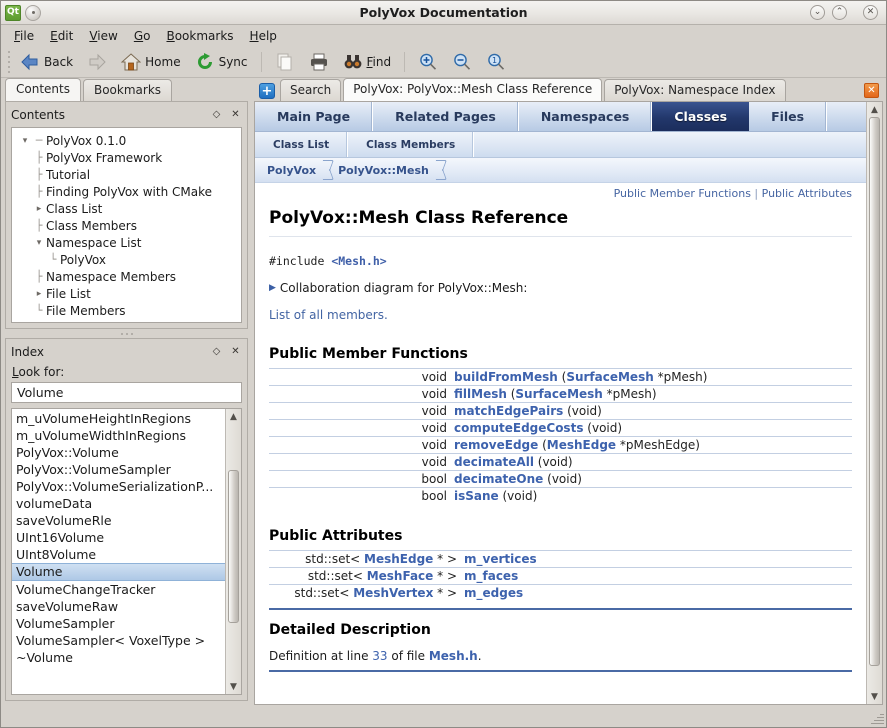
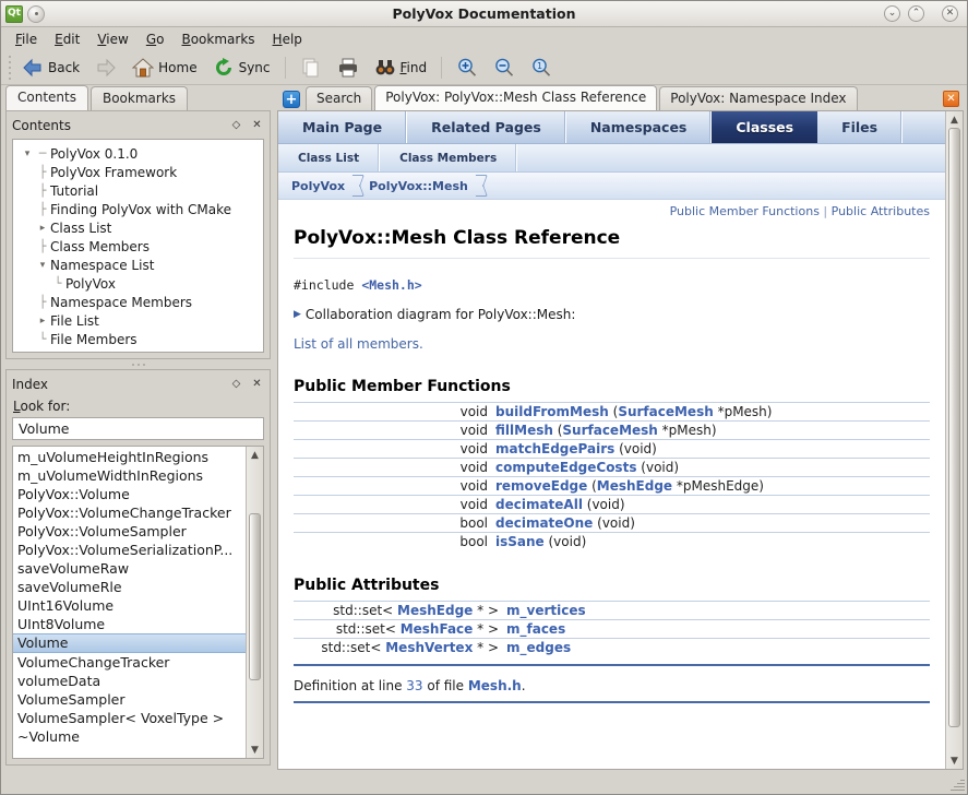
  Qt
  PolyVox Documentation
  ⌄
  ⌃
  ✕
  File
  Edit
  View
  Go
  Bookmarks
  Help
  Back
  Home
  Sync
  Find
  1
  Contents
  Bookmarks
  Contents
  ◇
  ✕
  ▾
  ─
  PolyVox 0.1.0
  ├
  PolyVox Framework
  ├
  Tutorial
  ├
  Finding PolyVox with CMake
  ▸
  Class List
  ├
  Class Members
  ▾
  Namespace List
  └
  PolyVox
  ├
  Namespace Members
  ▸
  File List
  └
  File Members
  Index
  ◇
  ✕
  Look for:
  Volume
  m_uVolumeHeightInRegions
  m_uVolumeWidthInRegions
  PolyVox::Volume
+ PolyVox::VolumeChangeTracker
  PolyVox::VolumeSampler
  PolyVox::VolumeSerializationP...
- volumeData
+ saveVolumeRaw
  saveVolumeRle
  UInt16Volume
  UInt8Volume
  Volume
  VolumeChangeTracker
- saveVolumeRaw
+ volumeData
  VolumeSampler
  VolumeSampler< VoxelType >
  ~Volume
  ▲
  ▼
  +
  Search
  PolyVox: PolyVox::Mesh Class Reference
  PolyVox: Namespace Index
  ✕
  Main Page
  Related Pages
  Namespaces
  Classes
  Files
  Class List
  Class Members
  PolyVox
  PolyVox::Mesh
  Public Member Functions | Public Attributes
  PolyVox::Mesh Class Reference
  #include <Mesh.h>
  ▶
  Collaboration diagram for PolyVox::Mesh:
  List of all members.
  Public Member Functions
  void	buildFromMesh (SurfaceMesh *pMesh)
  void	fillMesh (SurfaceMesh *pMesh)
  void	matchEdgePairs (void)
  void	computeEdgeCosts (void)
  void	removeEdge (MeshEdge *pMeshEdge)
  void	decimateAll (void)
  bool	decimateOne (void)
  bool	isSane (void)
  Public Attributes
  std::set< MeshEdge * >	m_vertices
  std::set< MeshFace * >	m_faces
  std::set< MeshVertex * >	m_edges
- Detailed Description
  Definition at line 33 of file Mesh.h.
  ▲
  ▼
